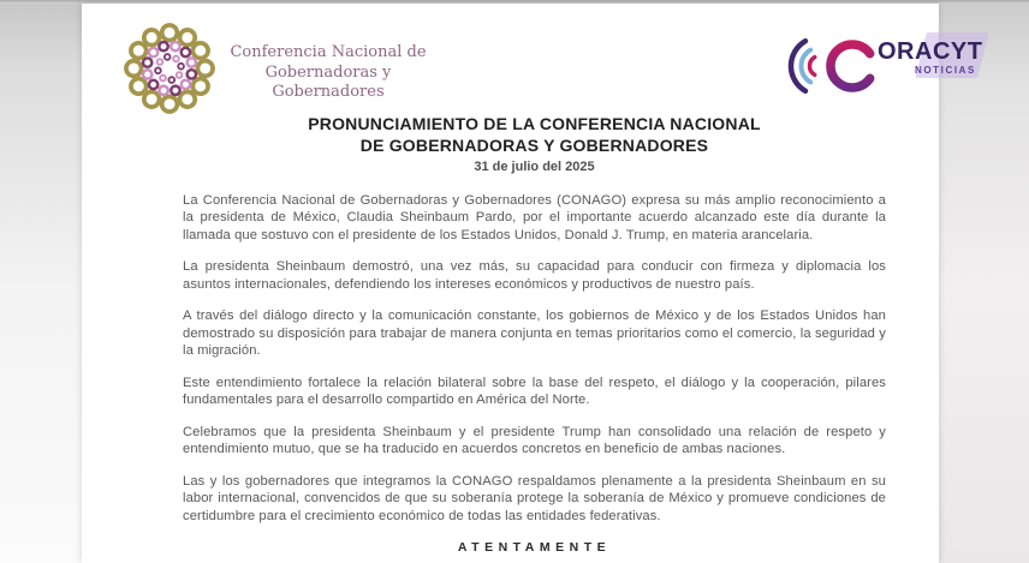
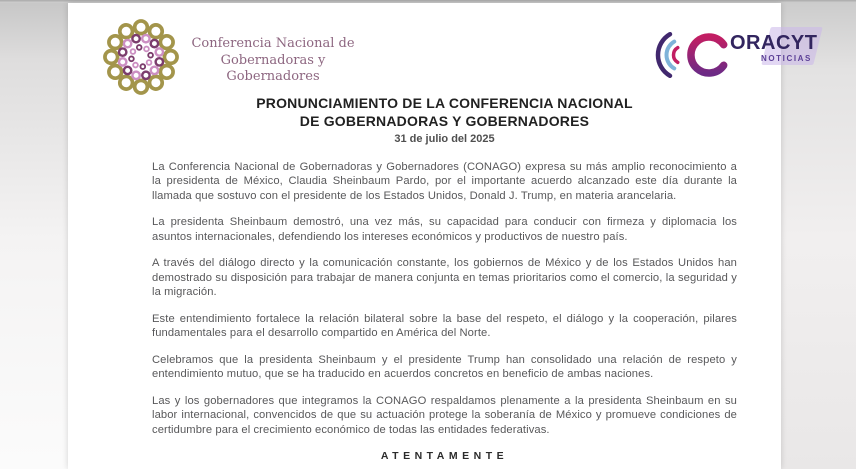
  Conferencia Nacional de
  Gobernadoras y Gobernadores
  PRONUNCIAMIENTO DE LA CONFERENCIA NACIONAL
  DE GOBERNADORAS Y GOBERNADORES
  31 de julio del 2025
  La Conferencia Nacional de Gobernadoras y Gobernadores (CONAGO) expresa su más amplio reconocimiento a la presidenta de México, Claudia Sheinbaum Pardo, por el importante acuerdo alcanzado este día durante la llamada que sostuvo con el presidente de los Estados Unidos, Donald J. Trump, en materia arancelaria.
  La presidenta Sheinbaum demostró, una vez más, su capacidad para conducir con firmeza y diplomacia los asuntos internacionales, defendiendo los intereses económicos y productivos de nuestro país.
  A través del diálogo directo y la comunicación constante, los gobiernos de México y de los Estados Unidos han demostrado su disposición para trabajar de manera conjunta en temas prioritarios como el comercio, la seguridad y la migración.
  Este entendimiento fortalece la relación bilateral sobre la base del respeto, el diálogo y la cooperación, pilares fundamentales para el desarrollo compartido en América del Norte.
  Celebramos que la presidenta Sheinbaum y el presidente Trump han consolidado una relación de respeto y entendimiento mutuo, que se ha traducido en acuerdos concretos en beneficio de ambas naciones.
- Las y los gobernadores que integramos la CONAGO respaldamos plenamente a la presidenta Sheinbaum en su labor internacional, convencidos de que su soberanía protege la soberanía de México y promueve condiciones de certidumbre para el crecimiento económico de todas las entidades federativas.
+ Las y los gobernadores que integramos la CONAGO respaldamos plenamente a la presidenta Sheinbaum en su labor internacional, convencidos de que su actuación protege la soberanía de México y promueve condiciones de certidumbre para el crecimiento económico de todas las entidades federativas.
  ATENTAMENTE
  ORACYT
  NOTICIAS
